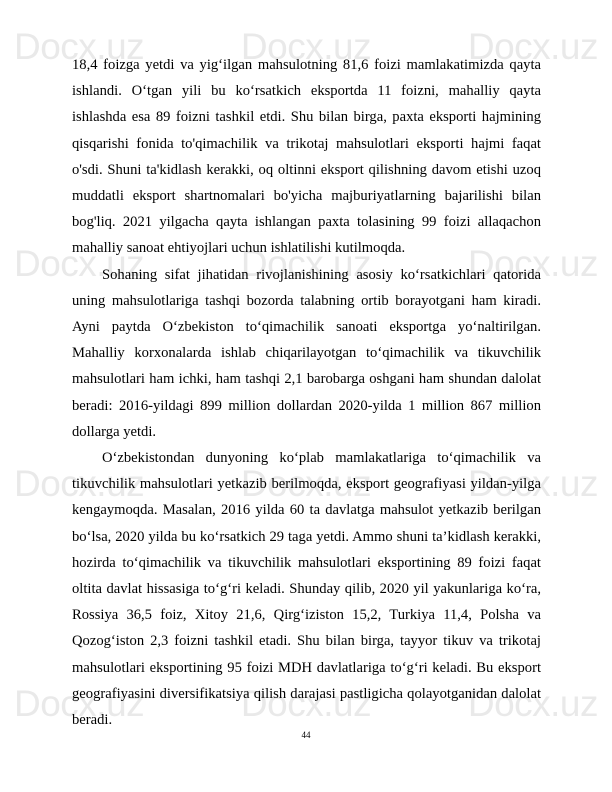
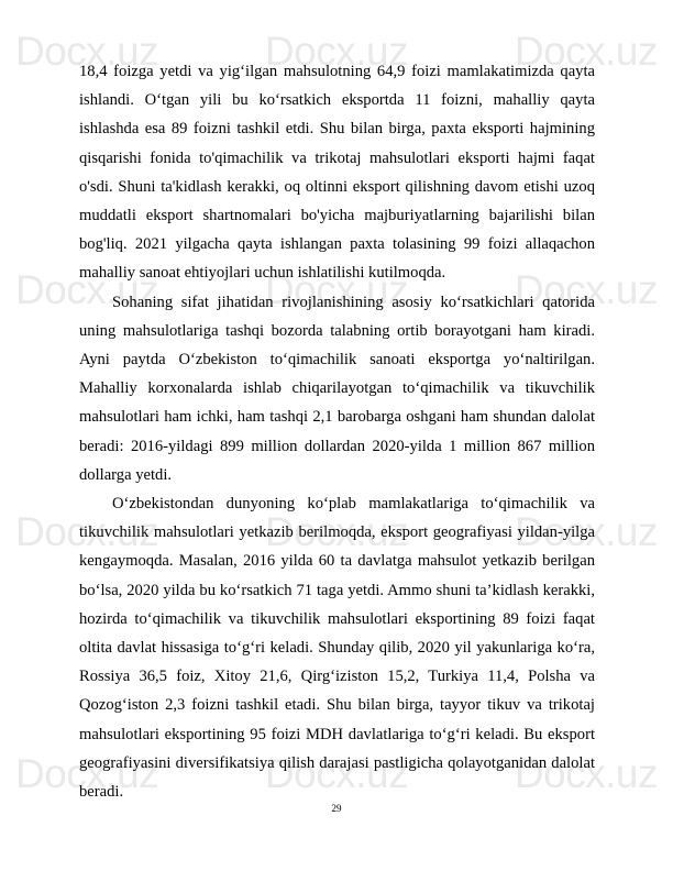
  Docx.uz
  Docx.uz
  Docx.uz
  Docx.uz
  Docx.uz
  Docx.uz
  Docx.uz
  Docx.uz
  Docx.uz
  Docx.uz
  Docx.uz
  Docx.uz
- 18,4 foizga yetdi va yig‘ilgan mahsulotning 81,6 foizi mamlakatimizda qayta ishlandi. O‘tgan yili bu ko‘rsatkich eksportda 11 foizni, mahalliy qayta ishlashda esa 89 foizni tashkil etdi. Shu bilan birga, paxta eksporti hajmining qisqarishi fonida to'qimachilik va trikotaj mahsulotlari eksporti hajmi faqat o'sdi. Shuni ta'kidlash kerakki, oq oltinni eksport qilishning davom etishi uzoq muddatli eksport shartnomalari bo'yicha majburiyatlarning bajarilishi bilan bog'liq. 2021 yilgacha qayta ishlangan paxta tolasining 99 foizi allaqachon mahalliy sanoat ehtiyojlari uchun ishlatilishi kutilmoqda.
+ 18,4 foizga yetdi va yig‘ilgan mahsulotning 64,9 foizi mamlakatimizda qayta ishlandi. O‘tgan yili bu ko‘rsatkich eksportda 11 foizni, mahalliy qayta ishlashda esa 89 foizni tashkil etdi. Shu bilan birga, paxta eksporti hajmining qisqarishi fonida to'qimachilik va trikotaj mahsulotlari eksporti hajmi faqat o'sdi. Shuni ta'kidlash kerakki, oq oltinni eksport qilishning davom etishi uzoq muddatli eksport shartnomalari bo'yicha majburiyatlarning bajarilishi bilan bog'liq. 2021 yilgacha qayta ishlangan paxta tolasining 99 foizi allaqachon mahalliy sanoat ehtiyojlari uchun ishlatilishi kutilmoqda.
  Sohaning sifat jihatidan rivojlanishining asosiy ko‘rsatkichlari qatorida uning mahsulotlariga tashqi bozorda talabning ortib borayotgani ham kiradi. Ayni paytda O‘zbekiston to‘qimachilik sanoati eksportga yo‘naltirilgan. Mahalliy korxonalarda ishlab chiqarilayotgan to‘qimachilik va tikuvchilik mahsulotlari ham ichki, ham tashqi 2,1 barobarga oshgani ham shundan dalolat beradi: 2016-yildagi 899 million dollardan 2020-yilda 1 million 867 million dollarga yetdi.
- O‘zbekistondan dunyoning ko‘plab mamlakatlariga to‘qimachilik va tikuvchilik mahsulotlari yetkazib berilmoqda, eksport geografiyasi yildan-yilga kengaymoqda. Masalan, 2016 yilda 60 ta davlatga mahsulot yetkazib berilgan bo‘lsa, 2020 yilda bu ko‘rsatkich 29 taga yetdi. Ammo shuni ta’kidlash kerakki, hozirda to‘qimachilik va tikuvchilik mahsulotlari eksportining 89 foizi faqat oltita davlat hissasiga to‘g‘ri keladi. Shunday qilib, 2020 yil yakunlariga ko‘ra, Rossiya 36,5 foiz, Xitoy 21,6, Qirg‘iziston 15,2, Turkiya 11,4, Polsha va Qozog‘iston 2,3 foizni tashkil etadi. Shu bilan birga, tayyor tikuv va trikotaj mahsulotlari eksportining 95 foizi MDH davlatlariga to‘g‘ri keladi. Bu eksport geografiyasini diversifikatsiya qilish darajasi pastligicha qolayotganidan dalolat beradi.
+ O‘zbekistondan dunyoning ko‘plab mamlakatlariga to‘qimachilik va tikuvchilik mahsulotlari yetkazib berilmoqda, eksport geografiyasi yildan-yilga kengaymoqda. Masalan, 2016 yilda 60 ta davlatga mahsulot yetkazib berilgan bo‘lsa, 2020 yilda bu ko‘rsatkich 71 taga yetdi. Ammo shuni ta’kidlash kerakki, hozirda to‘qimachilik va tikuvchilik mahsulotlari eksportining 89 foizi faqat oltita davlat hissasiga to‘g‘ri keladi. Shunday qilib, 2020 yil yakunlariga ko‘ra, Rossiya 36,5 foiz, Xitoy 21,6, Qirg‘iziston 15,2, Turkiya 11,4, Polsha va Qozog‘iston 2,3 foizni tashkil etadi. Shu bilan birga, tayyor tikuv va trikotaj mahsulotlari eksportining 95 foizi MDH davlatlariga to‘g‘ri keladi. Bu eksport geografiyasini diversifikatsiya qilish darajasi pastligicha qolayotganidan dalolat beradi.
- 44
+ 29
